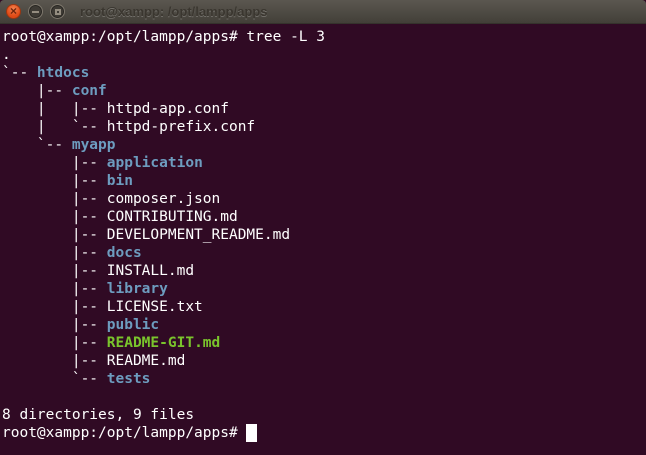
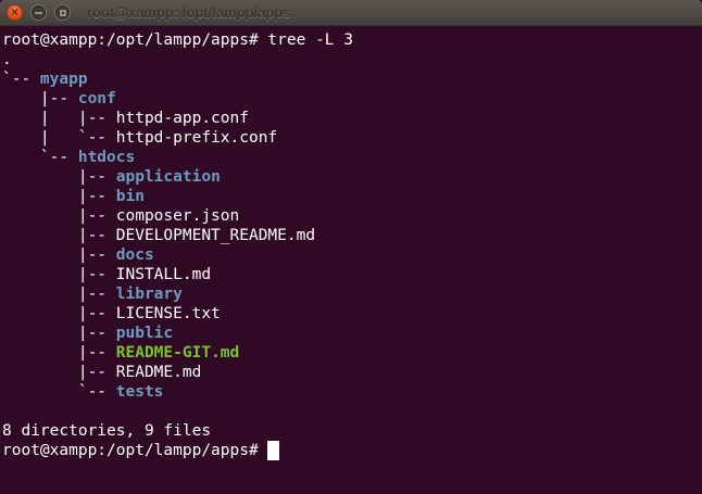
  ×
  root@xampp: /opt/lampp/apps
  root@xampp:/opt/lampp/apps# tree -L 3
  .
- `-- htdocs
+ `-- myapp
  |-- conf
  | |-- httpd-app.conf
  | `-- httpd-prefix.conf
- `-- myapp
+ `-- htdocs
  |-- application
  |-- bin
  |-- composer.json
- |-- CONTRIBUTING.md
  |-- DEVELOPMENT_README.md
  |-- docs
  |-- INSTALL.md
  |-- library
  |-- LICENSE.txt
  |-- public
  |-- README-GIT.md
  |-- README.md
  `-- tests
  8 directories, 9 files
  root@xampp:/opt/lampp/apps#
